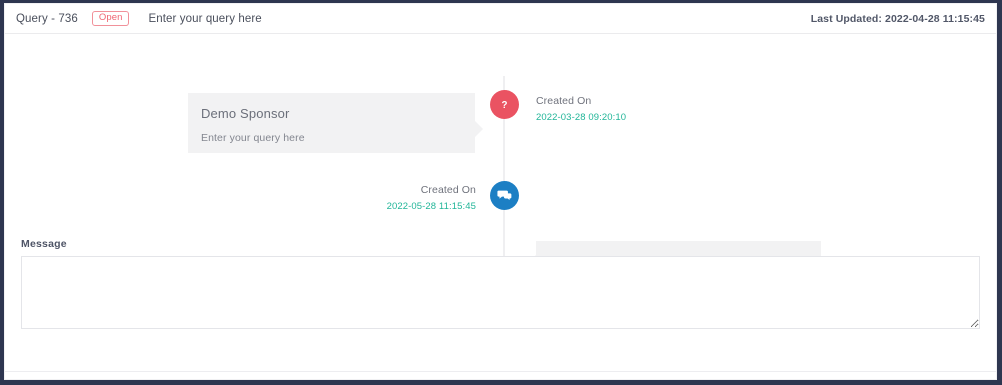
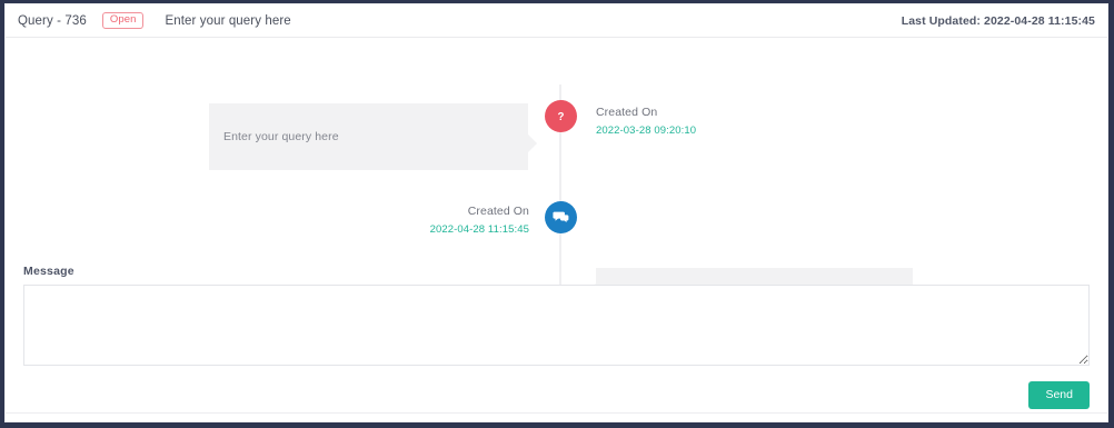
  Query - 736
  Open
  Enter your query here
  Last Updated: 2022-04-28 11:15:45
  ?
- Demo Sponsor
  Enter your query here
  Created On
  2022-03-28 09:20:10
  Created On
- 2022-05-28 11:15:45
+ 2022-04-28 11:15:45
  Message
+ Send
